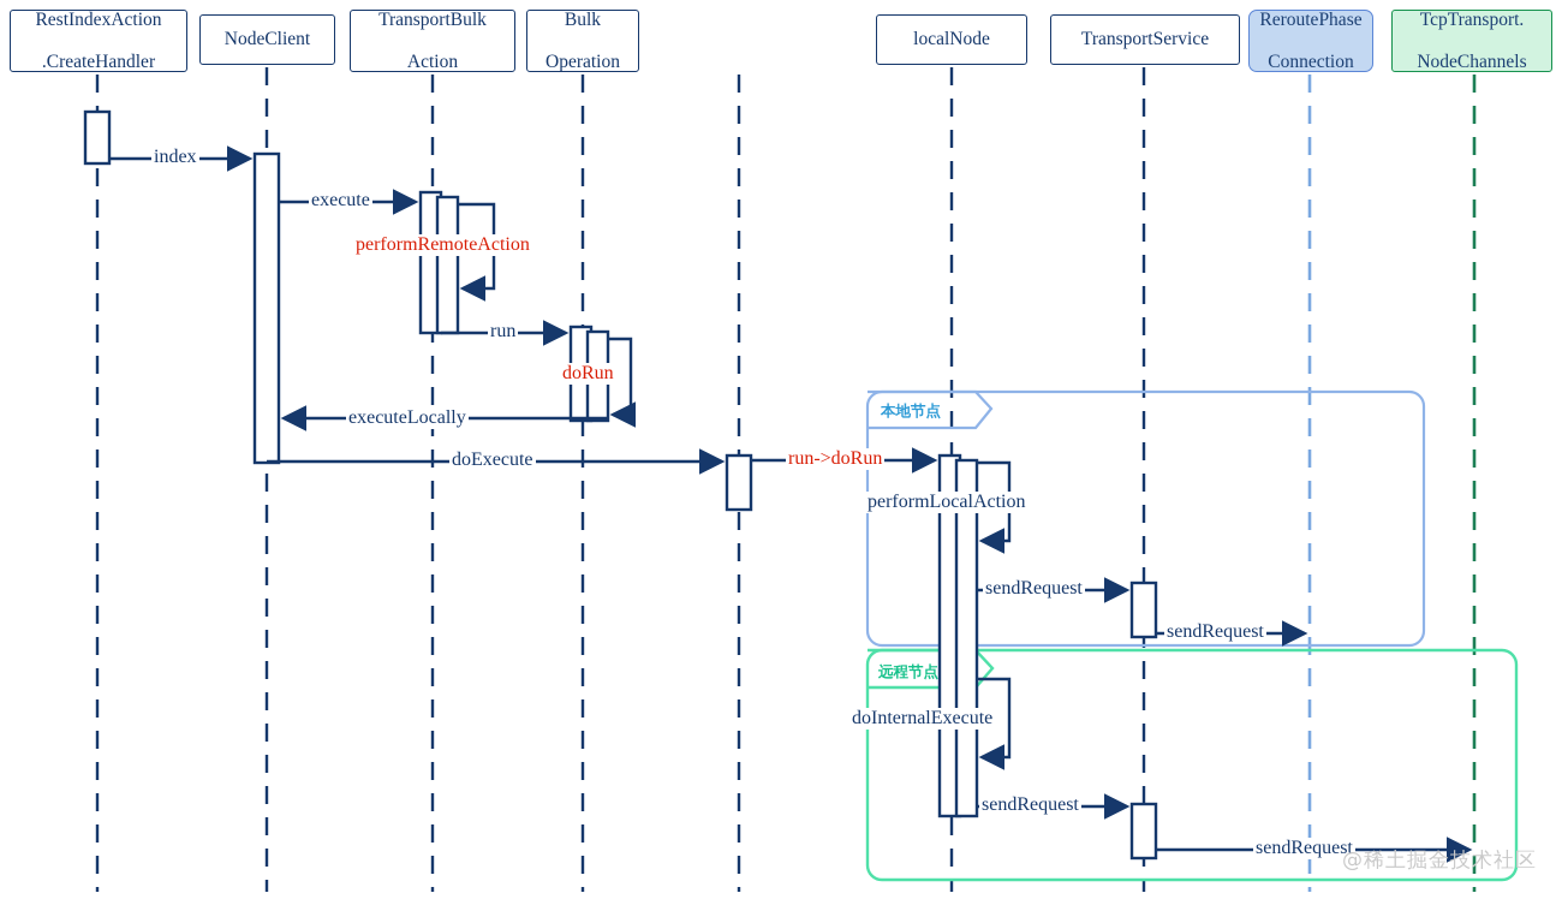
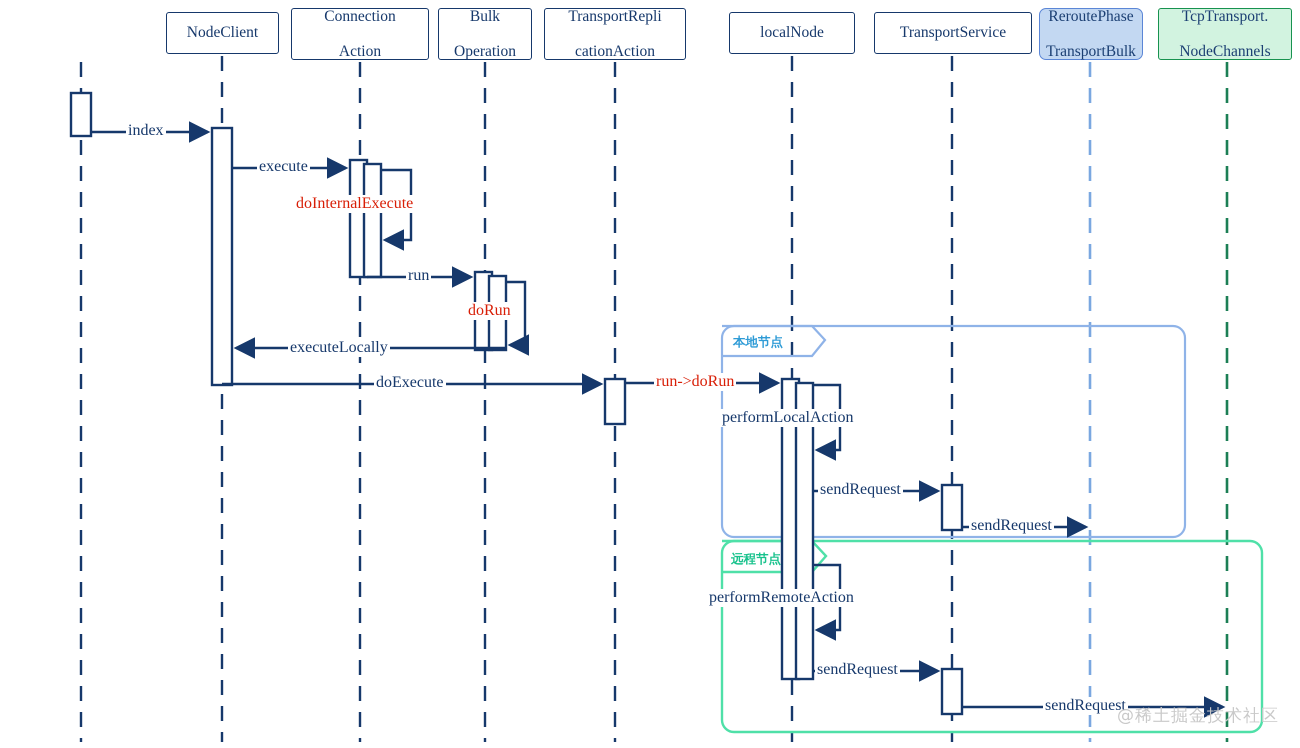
- RestIndexAction
- .CreateHandler
  NodeClient
- TransportBulk
+ Connection
  Action
  Bulk
  Operation
+ TransportRepli
+ cationAction
  localNode
  TransportService
  ReroutePhase
- Connection
+ TransportBulk
  TcpTransport.
  NodeChannels
  index
  execute
- performRemoteAction
+ doInternalExecute
  run
  doRun
  executeLocally
  doExecute
  run->doRun
  performLocalAction
  sendRequest
  sendRequest
- doInternalExecute
+ performRemoteAction
  sendRequest
  sendRequest
  本地节点
  远程节点
  @稀土掘金技术社区
